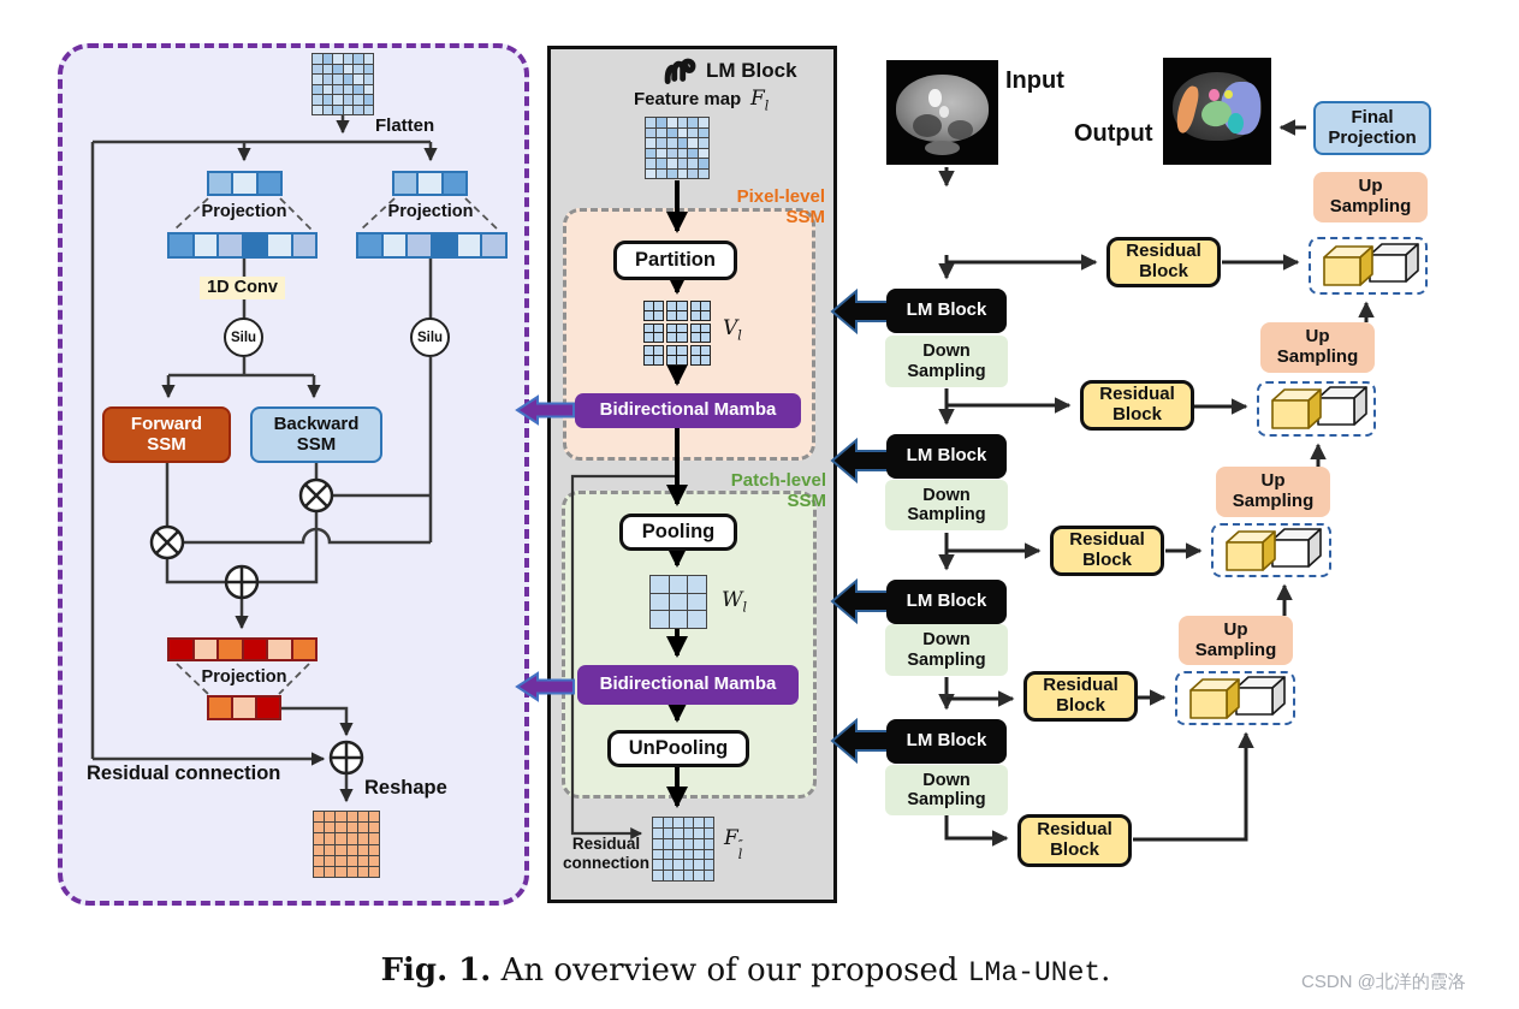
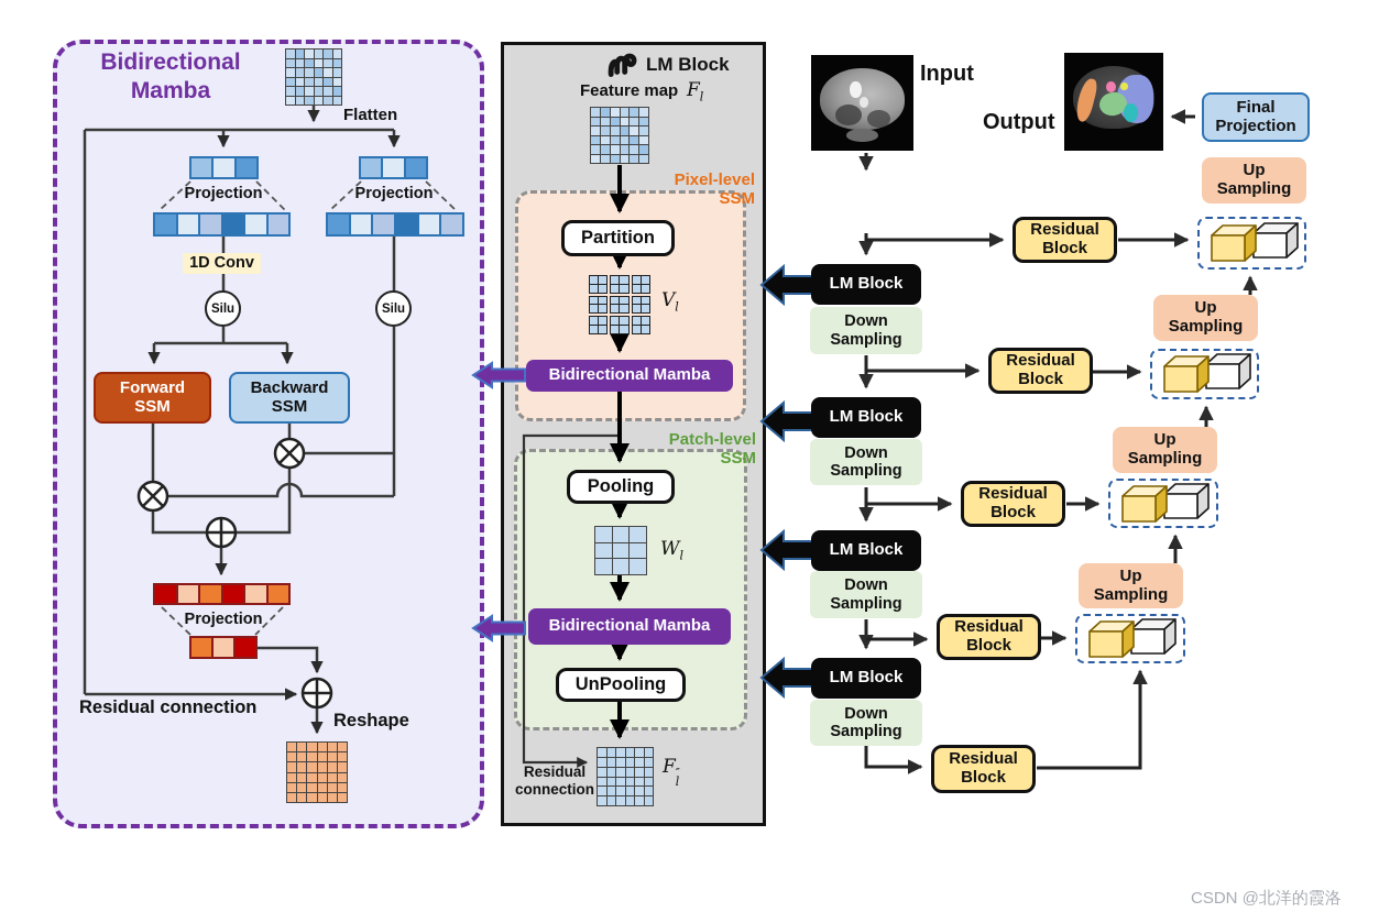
+ Bidirectional
+ Mamba
  Flatten
  Projection
  Projection
  1D Conv
  Silu
  Silu
  Forward
  SSM
  Backward
  SSM
  Projection
  Residual connection
  Reshape
  LM Block
  Feature map
  Fl
  Pixel-level
  SSM
  Partition
  Vl
  Bidirectional Mamba
  Patch-level
  SSM
  Pooling
  Wl
  Bidirectional Mamba
  UnPooling
  F
  ″
  l
  Residual
  connection
  Input
  Output
  Final
  Projection
  Up
  Sampling
  LM Block
  Down
  Sampling
  LM Block
  Down
  Sampling
  LM Block
  Down
  Sampling
  LM Block
  Down
  Sampling
  Residual
  Block
  Residual
  Block
  Residual
  Block
  Residual
  Block
  Residual
  Block
  Up
  Sampling
  Up
  Sampling
  Up
  Sampling
- Fig. 1. An overview of our proposed LMa-UNet.
  CSDN @北洋的霞洛
